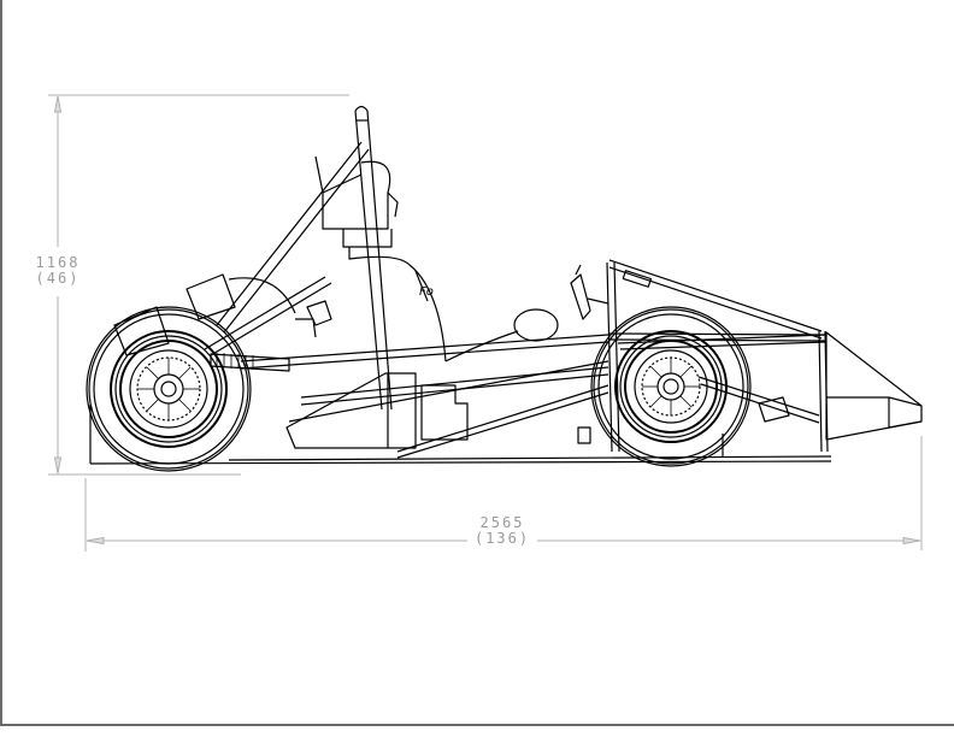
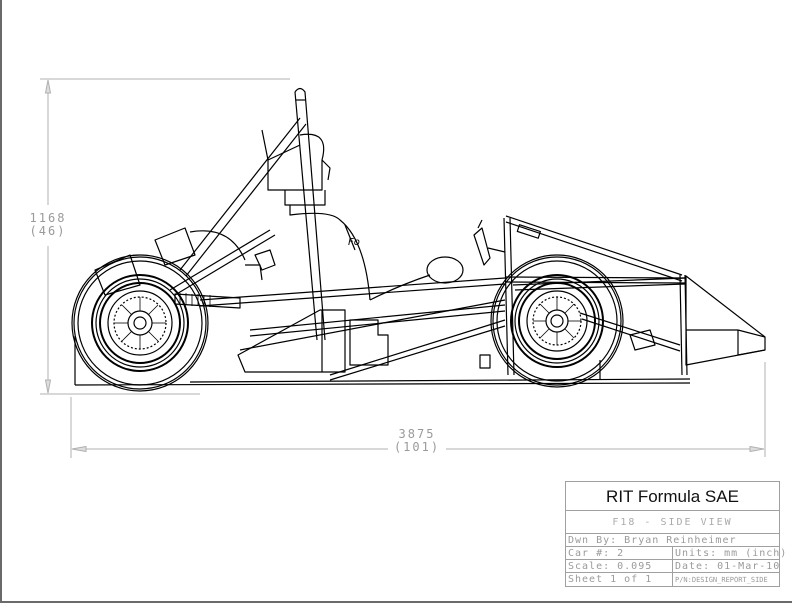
  Fo
  1168
  (46)
- 2565
+ 3875
- (136)
+ (101)
+ RIT Formula SAE
+ F18 - SIDE VIEW
+ Dwn By: Bryan Reinheimer
+ Car #: 2
+ Units: mm (inch)
+ Scale: 0.095
+ Date: 01-Mar-10
+ Sheet 1 of 1
+ P/N:DESIGN_REPORT_SIDE
